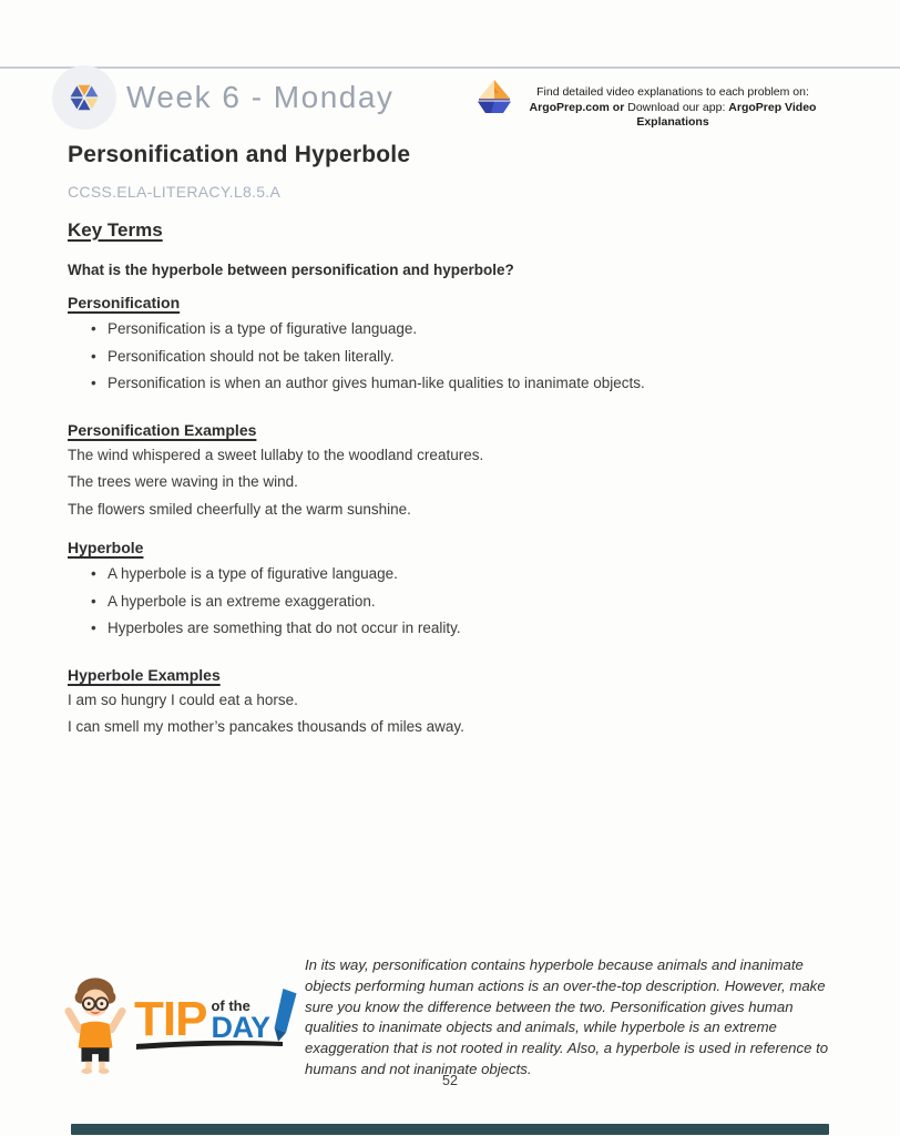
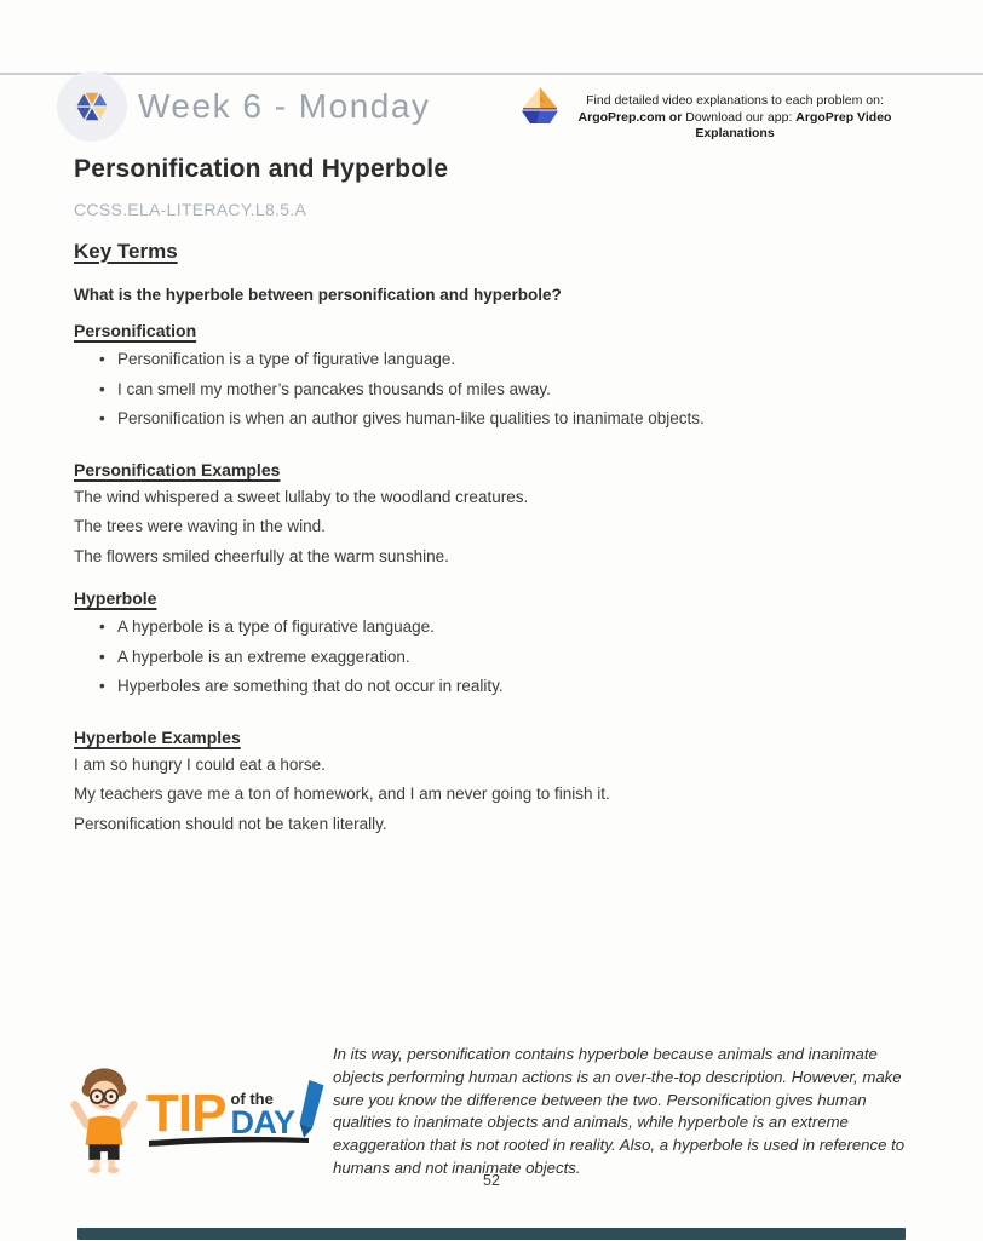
  Week 6 - Monday
  Find detailed video explanations to each problem on:
  ArgoPrep.com or Download our app: ArgoPrep Video Explanations
  Personification and Hyperbole
  CCSS.ELA-LITERACY.L8.5.A
  Key Terms
  What is the hyperbole between personification and hyperbole?
  Personification
  Personification is a type of figurative language.
- Personification should not be taken literally.
+ I can smell my mother’s pancakes thousands of miles away.
  Personification is when an author gives human-like qualities to inanimate objects.
  Personification Examples
  The wind whispered a sweet lullaby to the woodland creatures.
  The trees were waving in the wind.
  The flowers smiled cheerfully at the warm sunshine.
  Hyperbole
  A hyperbole is a type of figurative language.
  A hyperbole is an extreme exaggeration.
  Hyperboles are something that do not occur in reality.
  Hyperbole Examples
  I am so hungry I could eat a horse.
+ My teachers gave me a ton of homework, and I am never going to finish it.
- I can smell my mother’s pancakes thousands of miles away.
+ Personification should not be taken literally.
  TIP
  of the
  DAY
  In its way, personification contains hyperbole because animals and inanimate objects performing human actions is an over-the-top description. However, make sure you know the difference between the two. Personification gives human qualities to inanimate objects and animals, while hyperbole is an extreme exaggeration that is not rooted in reality. Also, a hyperbole is used in reference to humans and not inanimate objects.
  52
